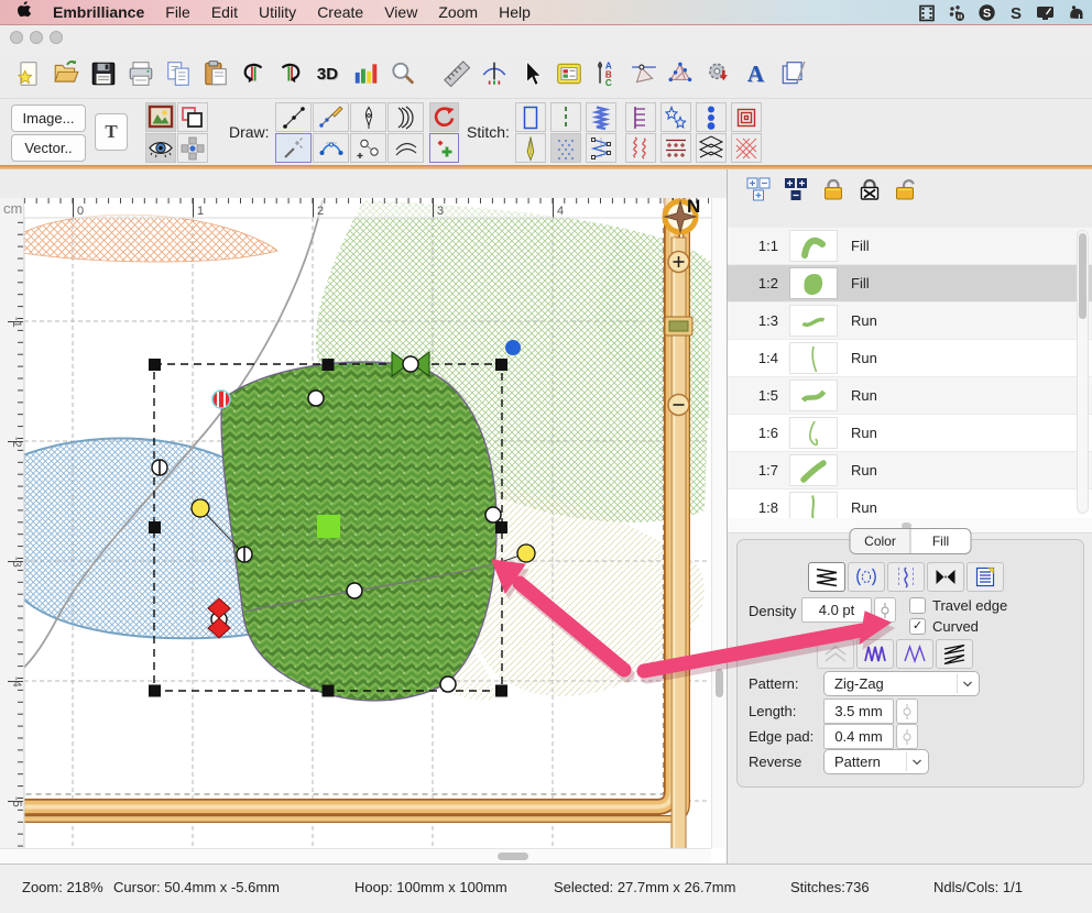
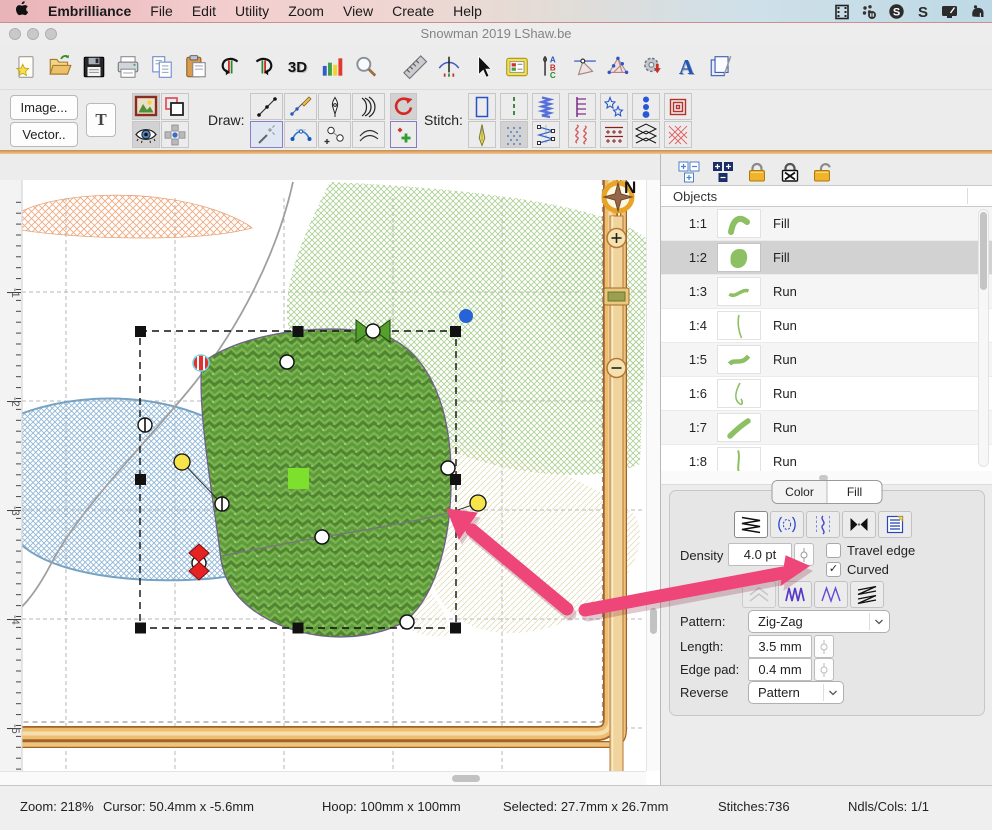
  Embrilliance
  File
  Edit
  Utility
- Create
+ Zoom
  View
- Zoom
+ Create
  Help
  S
  S
+ Snowman 2019 LShaw.be
  3D
  A
  B
  C
  A
  Image...
  Vector..
  T
  Draw:
  Stitch:
- 0
- 1
- 2
- 3
- 4
- cm
  N
+ Objects
  1:1
  Fill
  1:2
  Fill
  1:3
  Run
  1:4
  Run
  1:5
  Run
  1:6
  Run
  1:7
  Run
  1:8
  Run
  Color
  Fill
  Density
  4.0 pt
  Travel edge
  ✓
  Curved
  Pattern:
  Zig-Zag
  Length:
  3.5 mm
  Edge pad:
  0.4 mm
  Reverse
  Pattern
  Zoom: 218%
  Cursor: 50.4mm x -5.6mm
  Hoop: 100mm x 100mm
  Selected: 27.7mm x 26.7mm
  Stitches:736
  Ndls/Cols: 1/1
